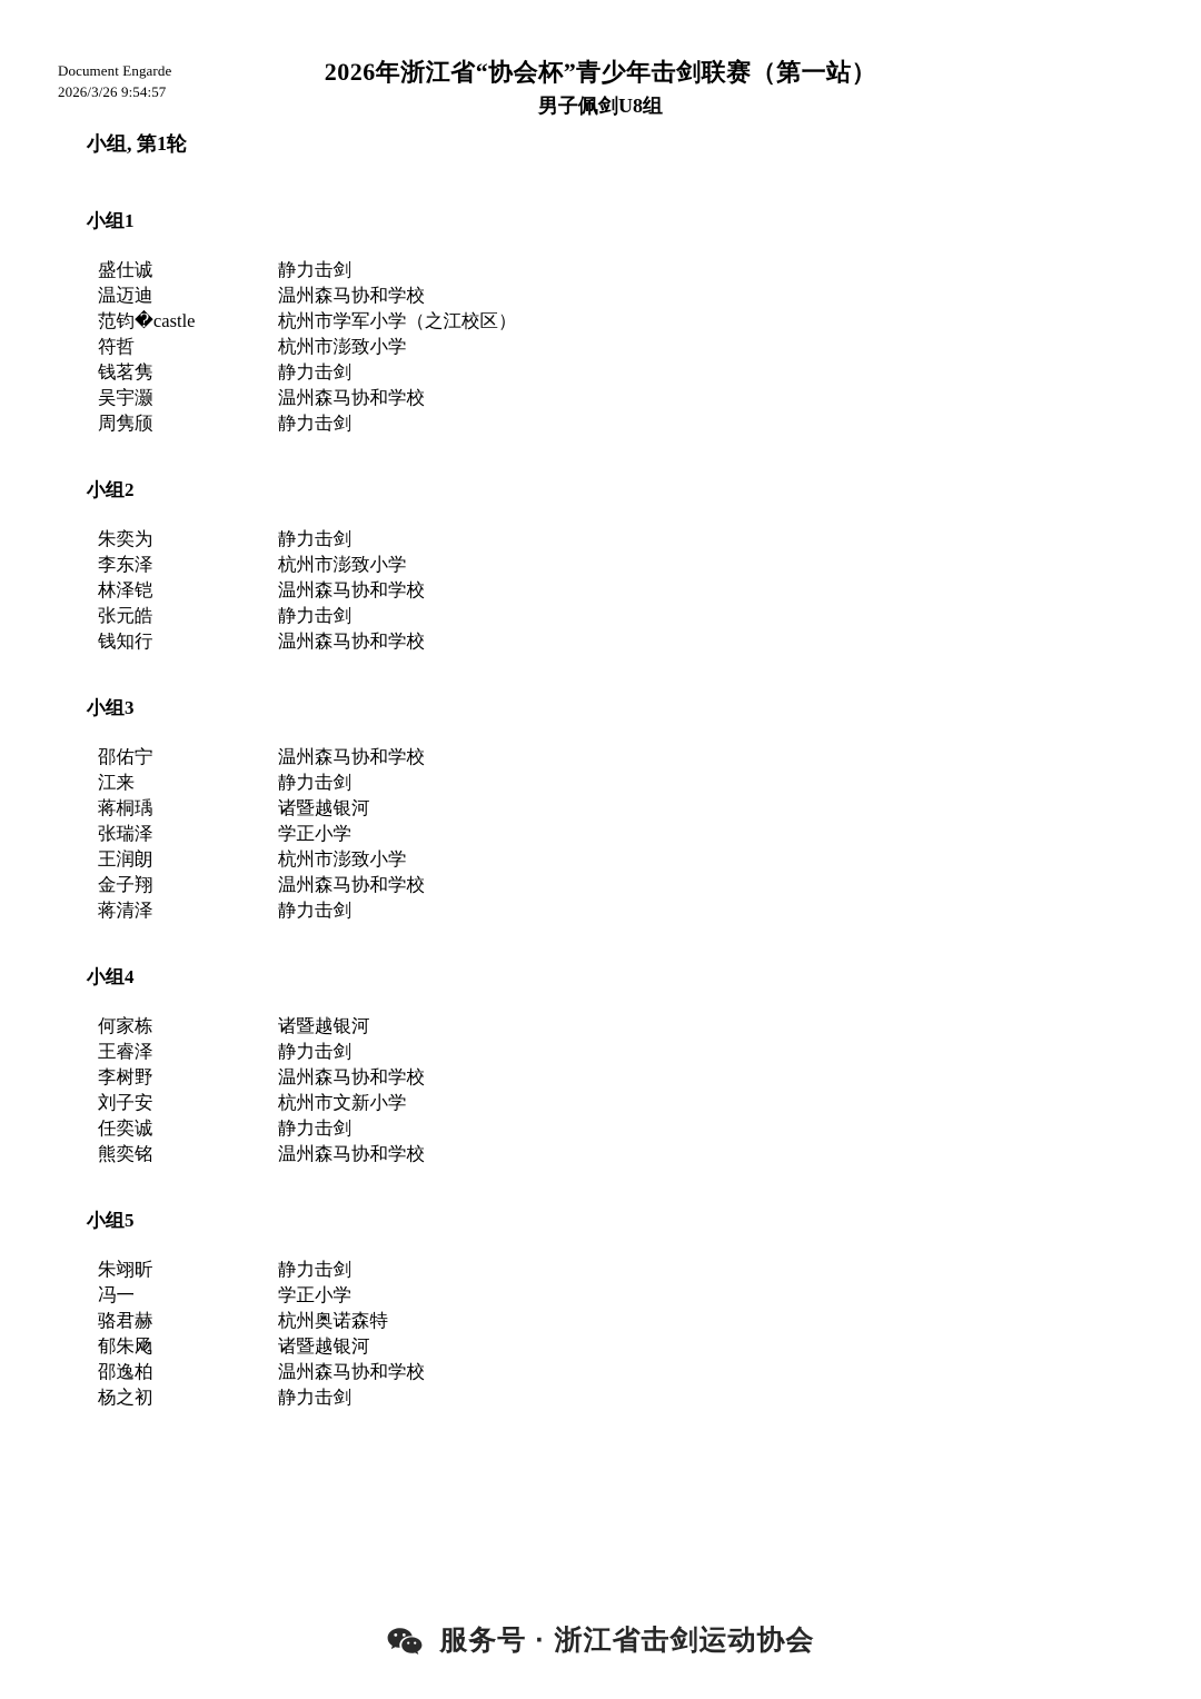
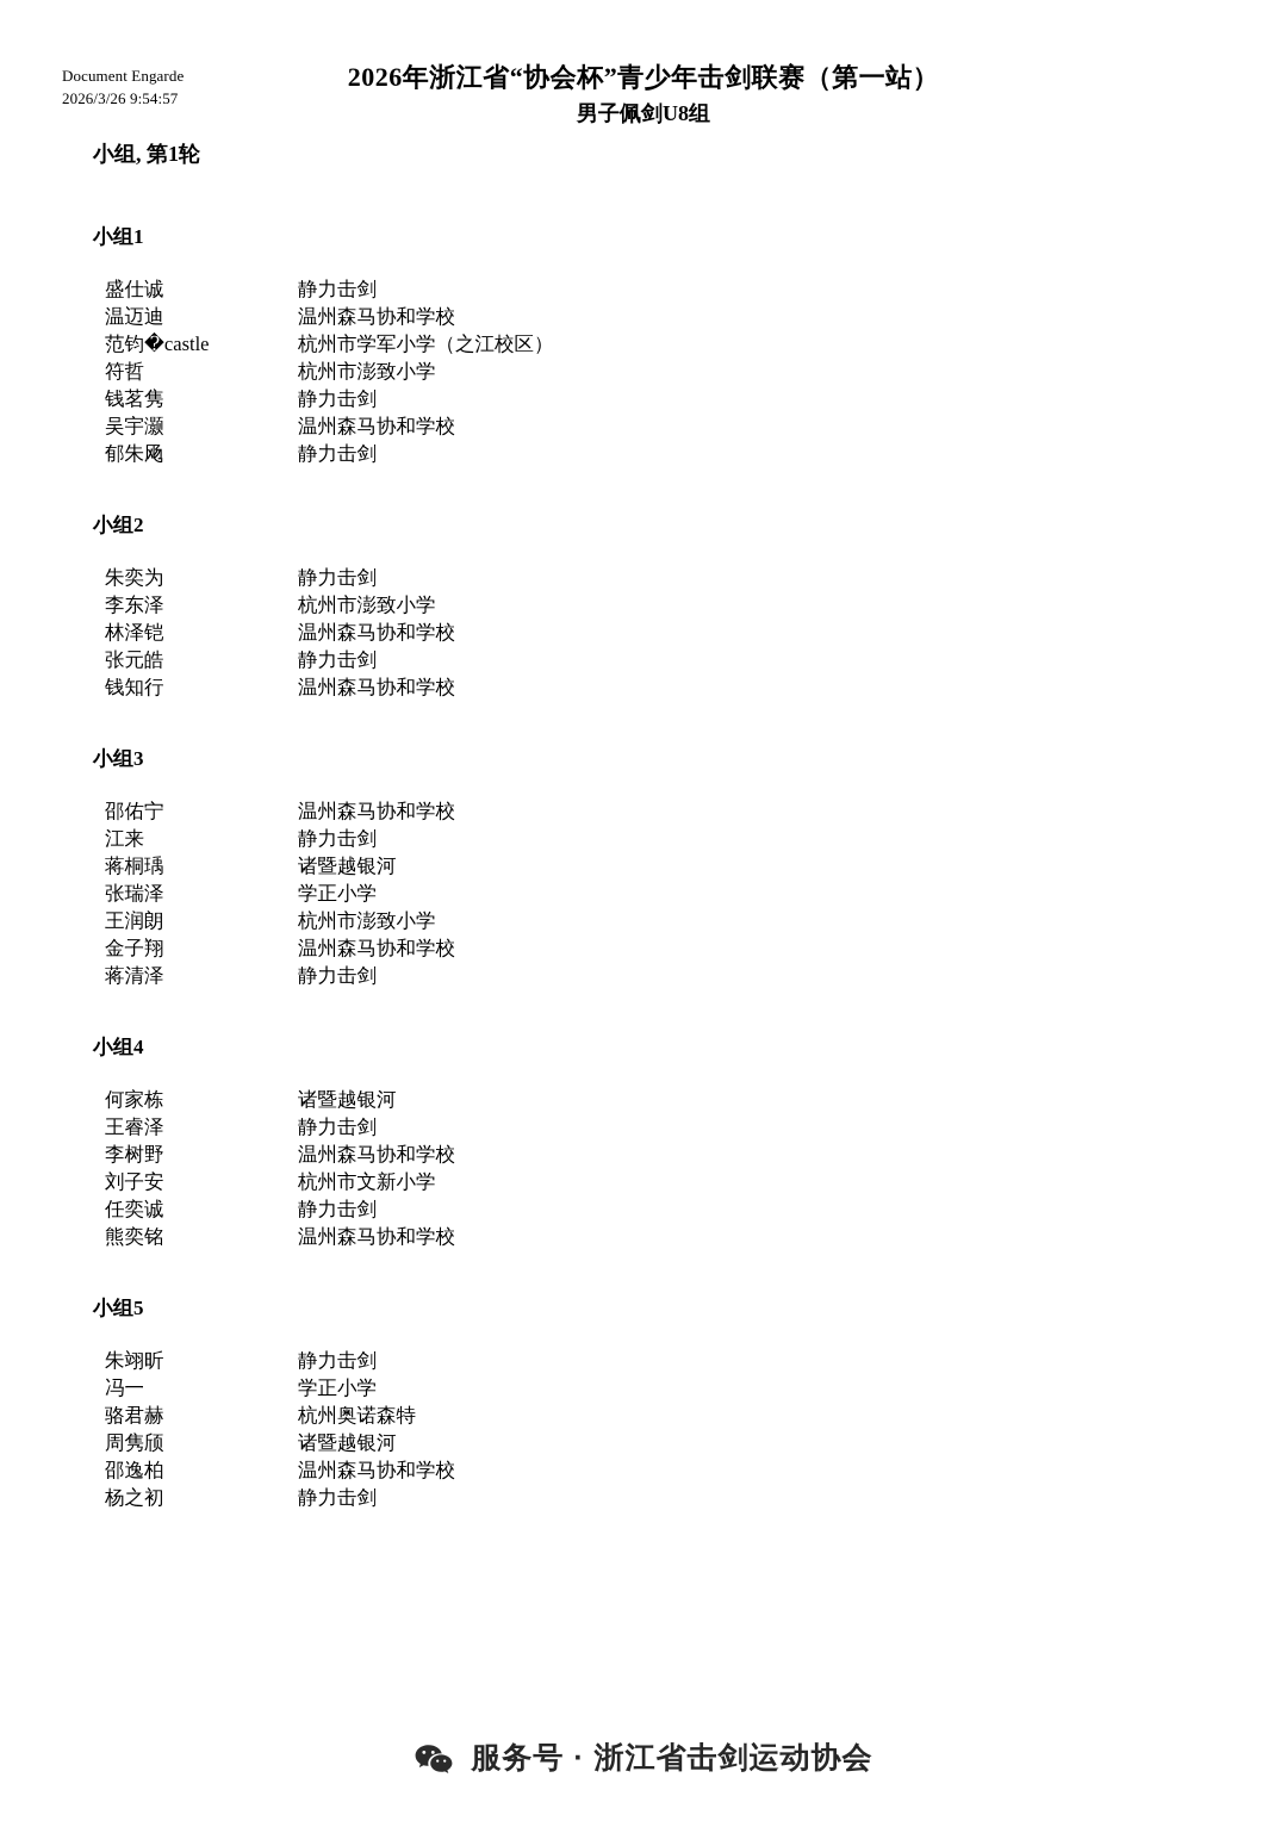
  Document Engarde
  2026/3/26 9:54:57
  2026年浙江省“协会杯”青少年击剑联赛（第一站）
  男子佩剑U8组
  小组, 第1轮
  小组1
  盛仕诚
  静力击剑
  温迈迪
  温州森马协和学校
  范钧�castle
  杭州市学军小学（之江校区）
  符哲
  杭州市澎致小学
  钱茗隽
  静力击剑
  吴宇灏
  温州森马协和学校
- 周隽颀
+ 郁朱飏
  静力击剑
  小组2
  朱奕为
  静力击剑
  李东泽
  杭州市澎致小学
  林泽铠
  温州森马协和学校
  张元皓
  静力击剑
  钱知行
  温州森马协和学校
  小组3
  邵佑宁
  温州森马协和学校
  江来
  静力击剑
  蒋桐瑀
  诸暨越银河
  张瑞泽
  学正小学
  王润朗
  杭州市澎致小学
  金子翔
  温州森马协和学校
  蒋清泽
  静力击剑
  小组4
  何家栋
  诸暨越银河
  王睿泽
  静力击剑
  李树野
  温州森马协和学校
  刘子安
  杭州市文新小学
  任奕诚
  静力击剑
  熊奕铭
  温州森马协和学校
  小组5
  朱翊昕
  静力击剑
  冯一
  学正小学
  骆君赫
  杭州奥诺森特
- 郁朱飏
+ 周隽颀
  诸暨越银河
  邵逸柏
  温州森马协和学校
  杨之初
  静力击剑
  服务号 · 浙江省击剑运动协会
